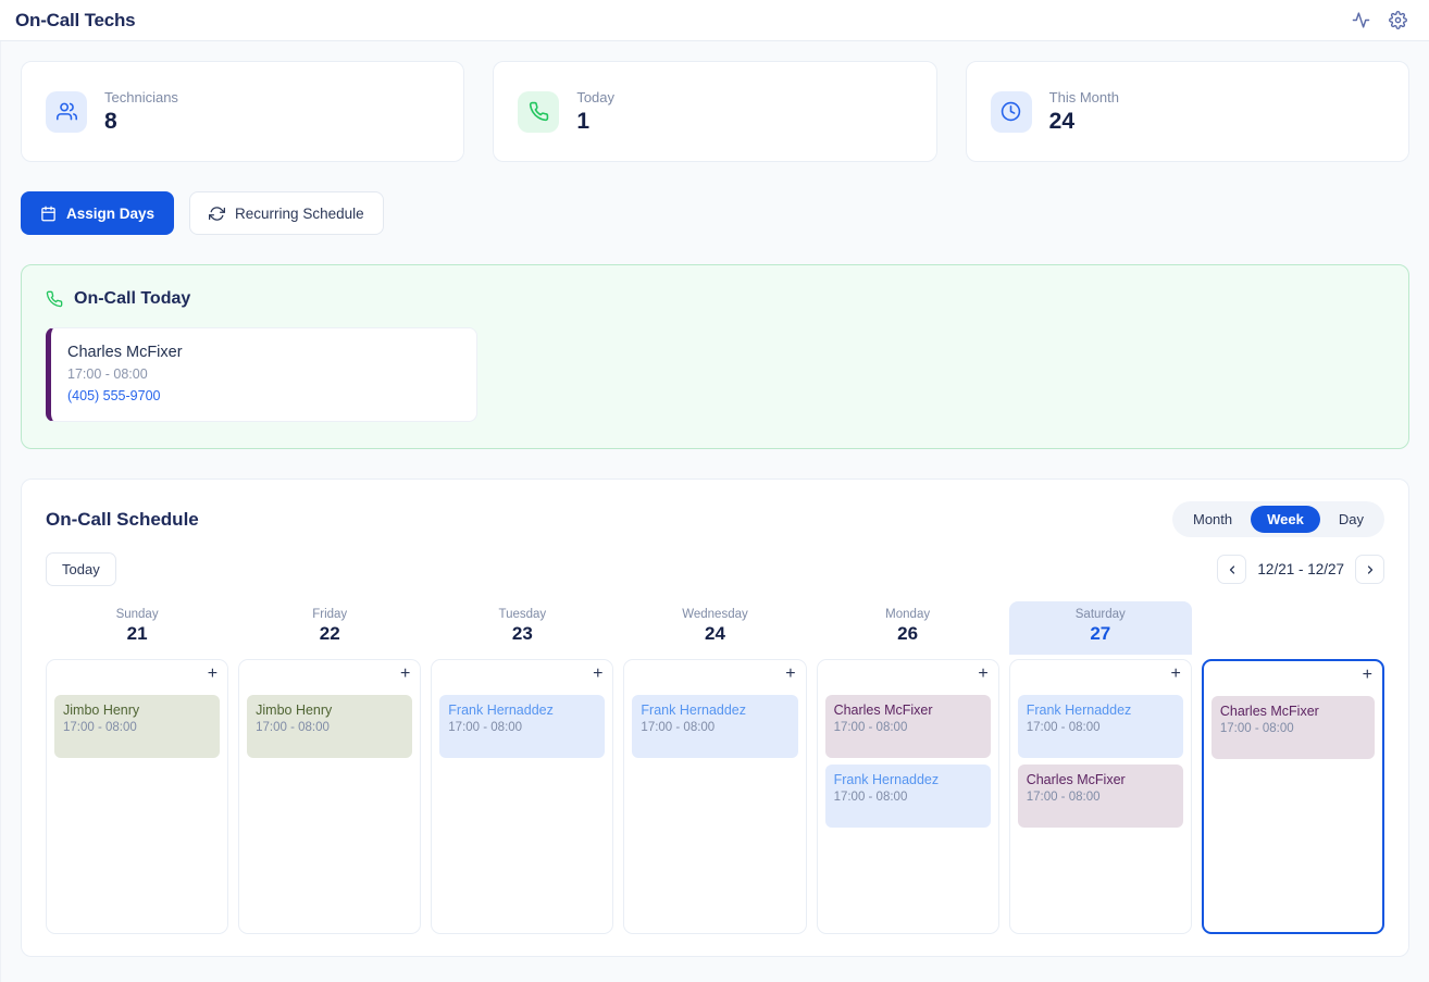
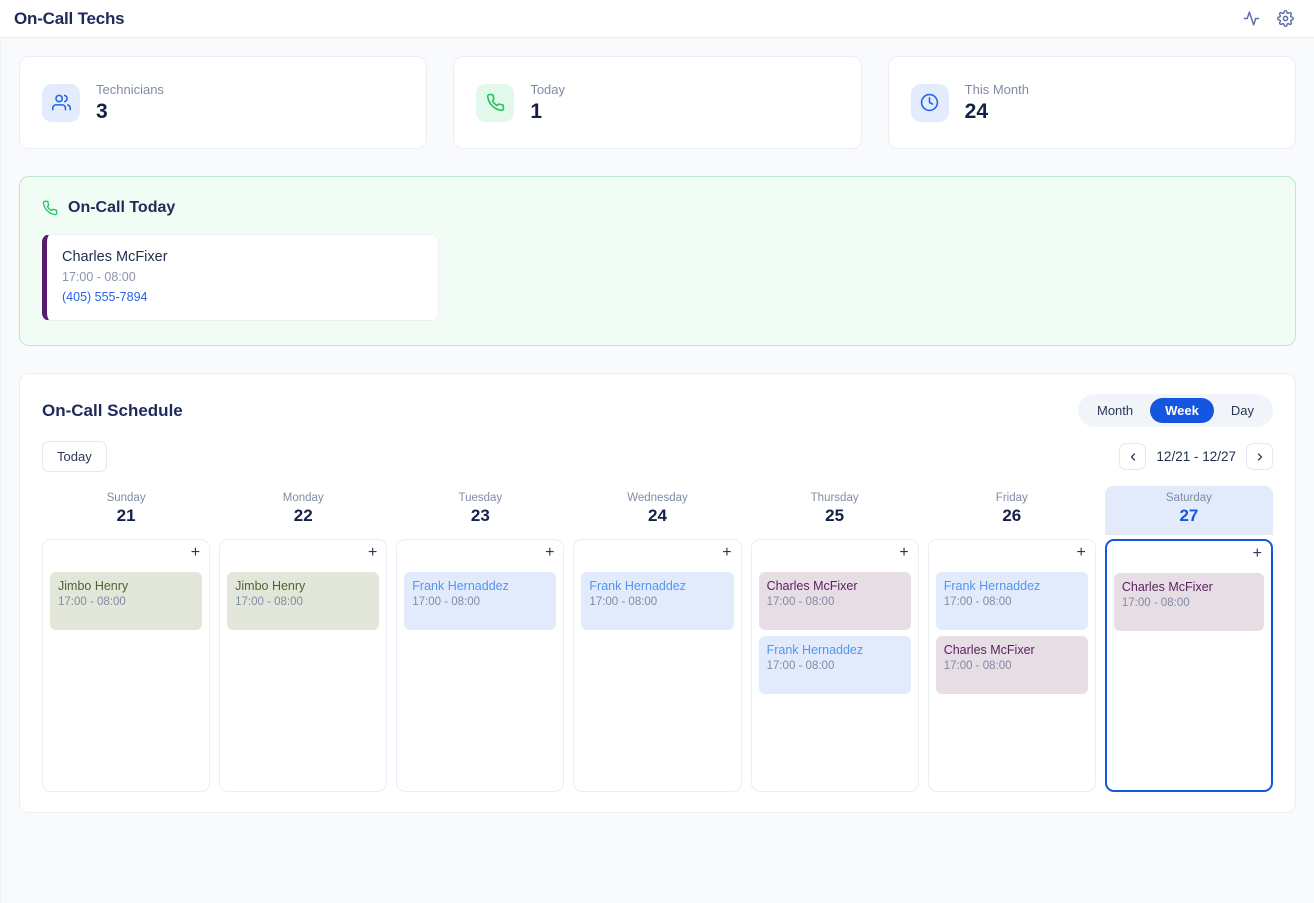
  On-Call Techs
  Technicians
- 8
+ 3
  Today
  1
  This Month
  24
- Assign Days
- Recurring Schedule
  On-Call Today
  Charles McFixer
  17:00 - 08:00
- (405) 555-9700
+ (405) 555-7894
  On-Call Schedule
  Month
  Week
  Day
  Today
  12/21 - 12/27
  Sunday
  21
- Friday
+ Monday
  22
  Tuesday
  23
  Wednesday
  24
+ Thursday
+ 25
- Monday
+ Friday
  26
  Saturday
  27
  +
  Jimbo Henry
  17:00 - 08:00
  +
  Jimbo Henry
  17:00 - 08:00
  +
  Frank Hernaddez
  17:00 - 08:00
  +
  Frank Hernaddez
  17:00 - 08:00
  +
  Charles McFixer
  17:00 - 08:00
  Frank Hernaddez
  17:00 - 08:00
  +
  Frank Hernaddez
  17:00 - 08:00
  Charles McFixer
  17:00 - 08:00
  +
  Charles McFixer
  17:00 - 08:00
